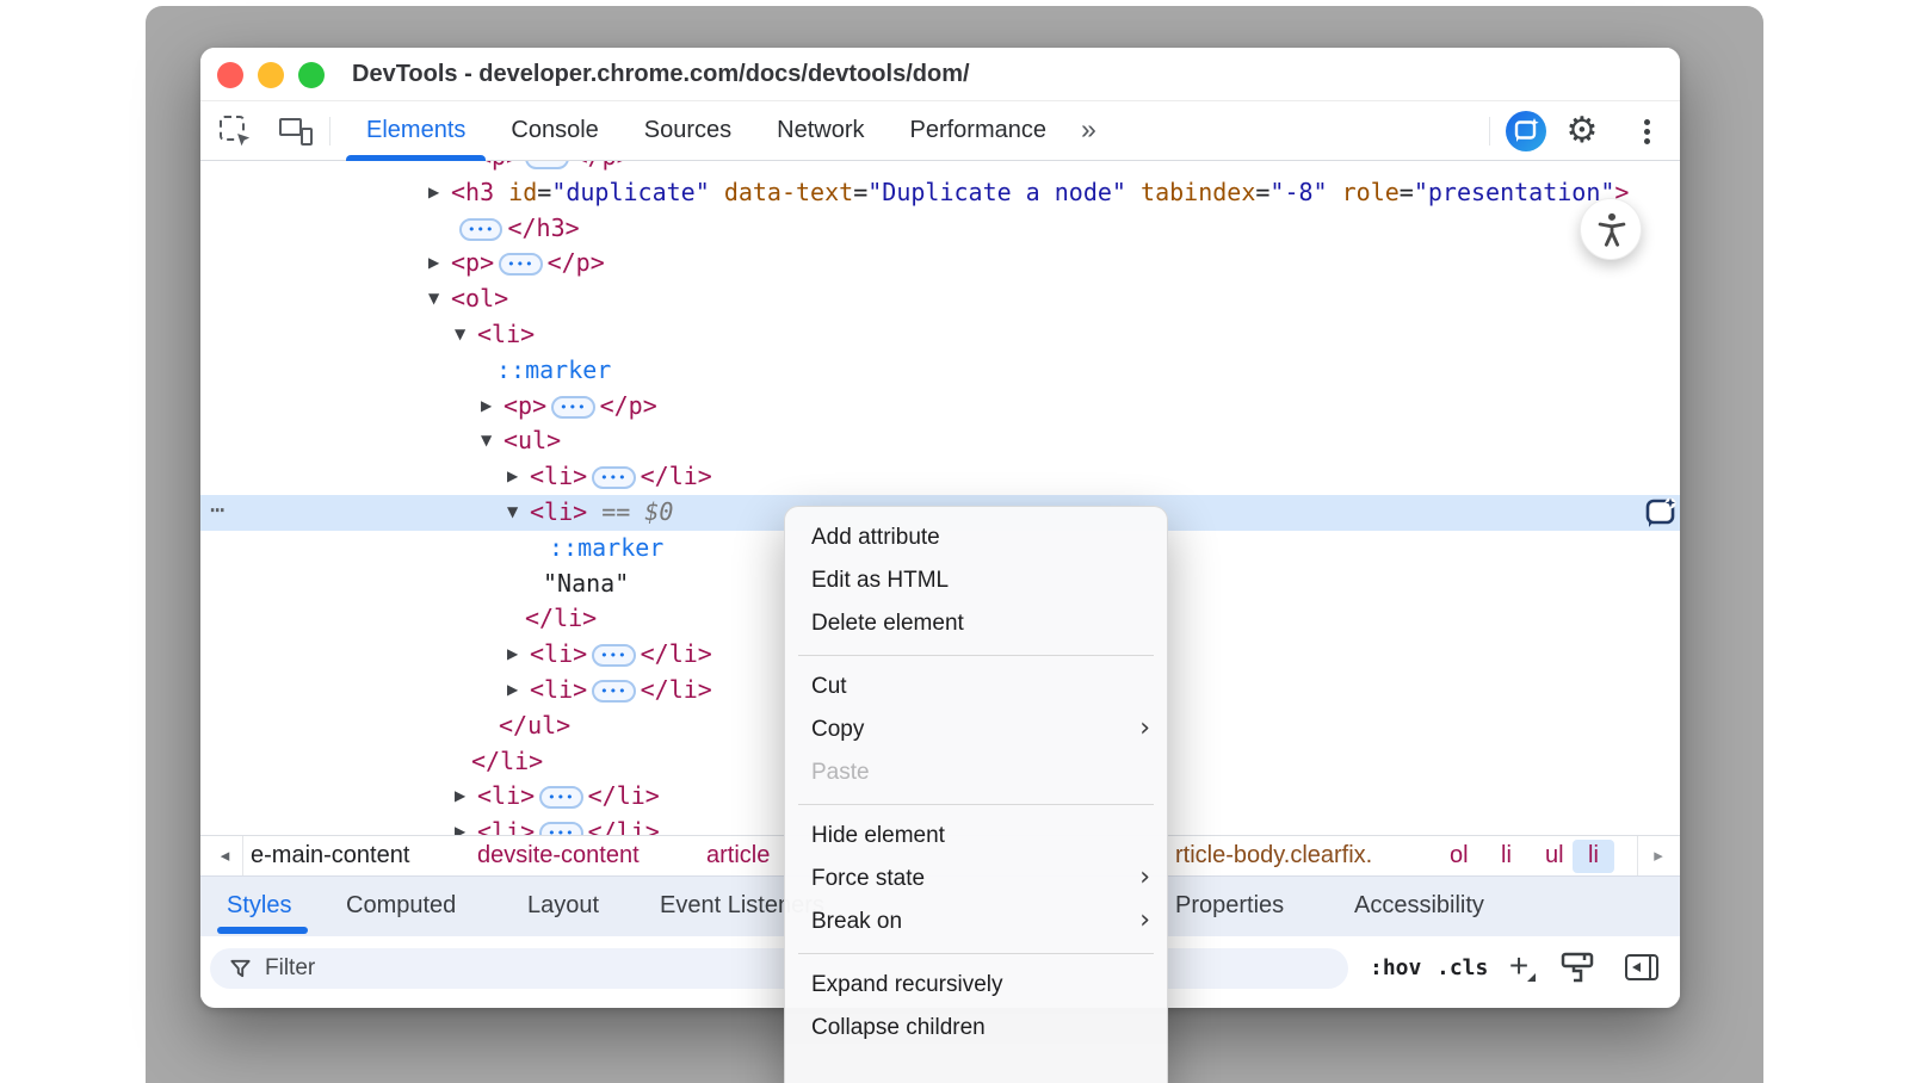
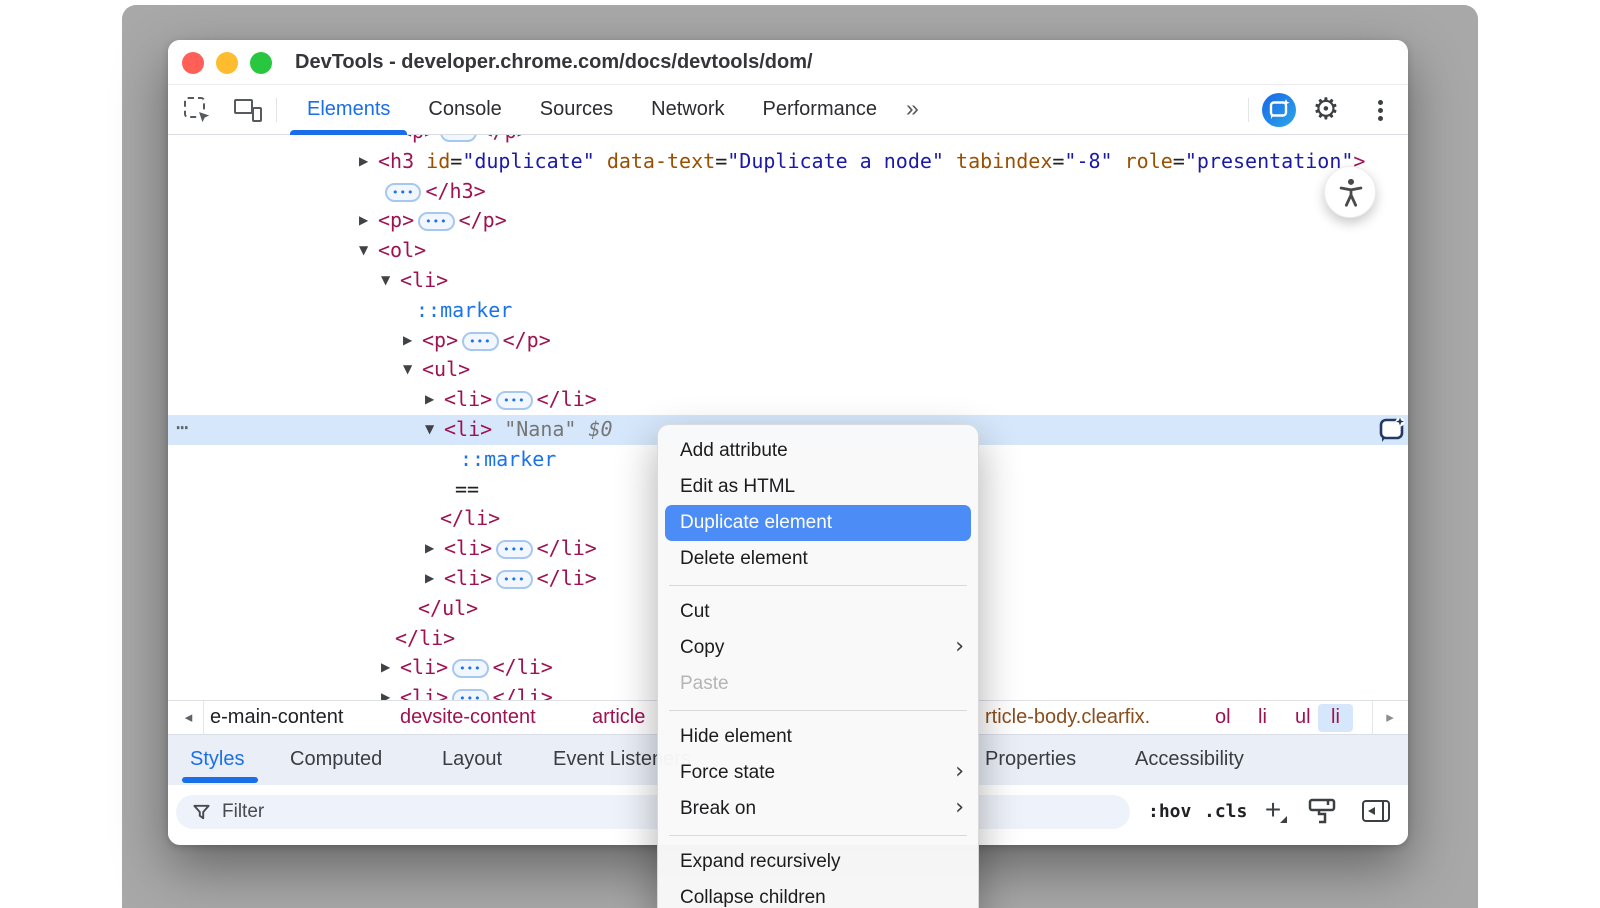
  DevTools - developer.chrome.com/docs/devtools/dom/
  Elements
  Console
  Sources
  Network
  Performance
  »
  ⚙
  ▶
  <h3 id="duplicate" data-text="Duplicate a node" tabindex="-8" role="presentation">
  ••• </h3>
  ▶
  <p> ••• </p>
  ▼
  <ol>
  ▼
  <li>
  ::marker
  ▶
  <p> ••• </p>
  ▼
  <ul>
  ▶
  <li> ••• </li>
  ▼
- <li> == $0
+ <li> "Nana" $0
  ⋯
  ::marker
- "Nana"
+ ==
  </li>
  ▶
  <li> ••• </li>
  ▶
  <li> ••• </li>
  </ul>
  </li>
  ▶
  <li> ••• </li>
  ▶
  <li> ••• </li>
  ◂
  e-main-content
  devsite-content
  article
  rticle-body.clearfix.
  ol
  li
  ul
  li
  ▸
  Styles
  Computed
  Layout
  Event Liste
  Properties
  Accessibility
  Filter
  :hov
  .cls
  +
  Add attribute
  Edit as HTML
+ Duplicate element
  Delete element
  Cut
  Copy
  ›
  Paste
  Hide element
  Force state
  ›
  Break on
  ›
  Expand recursively
  Collapse children
